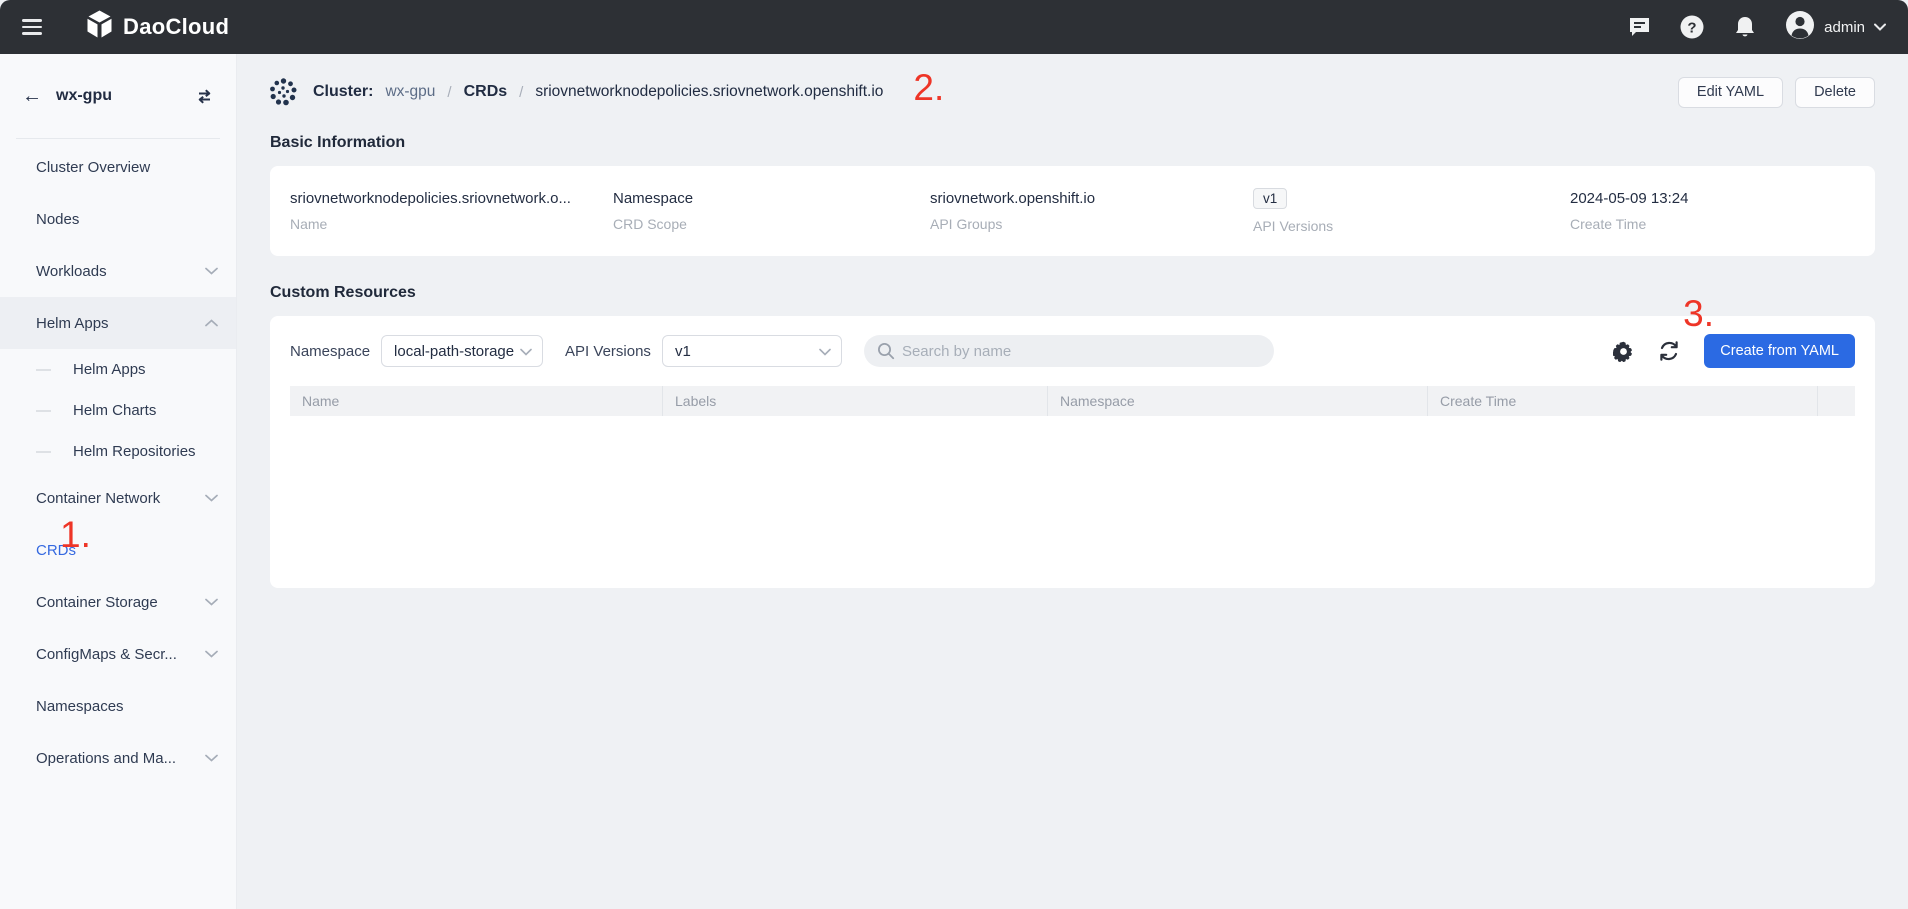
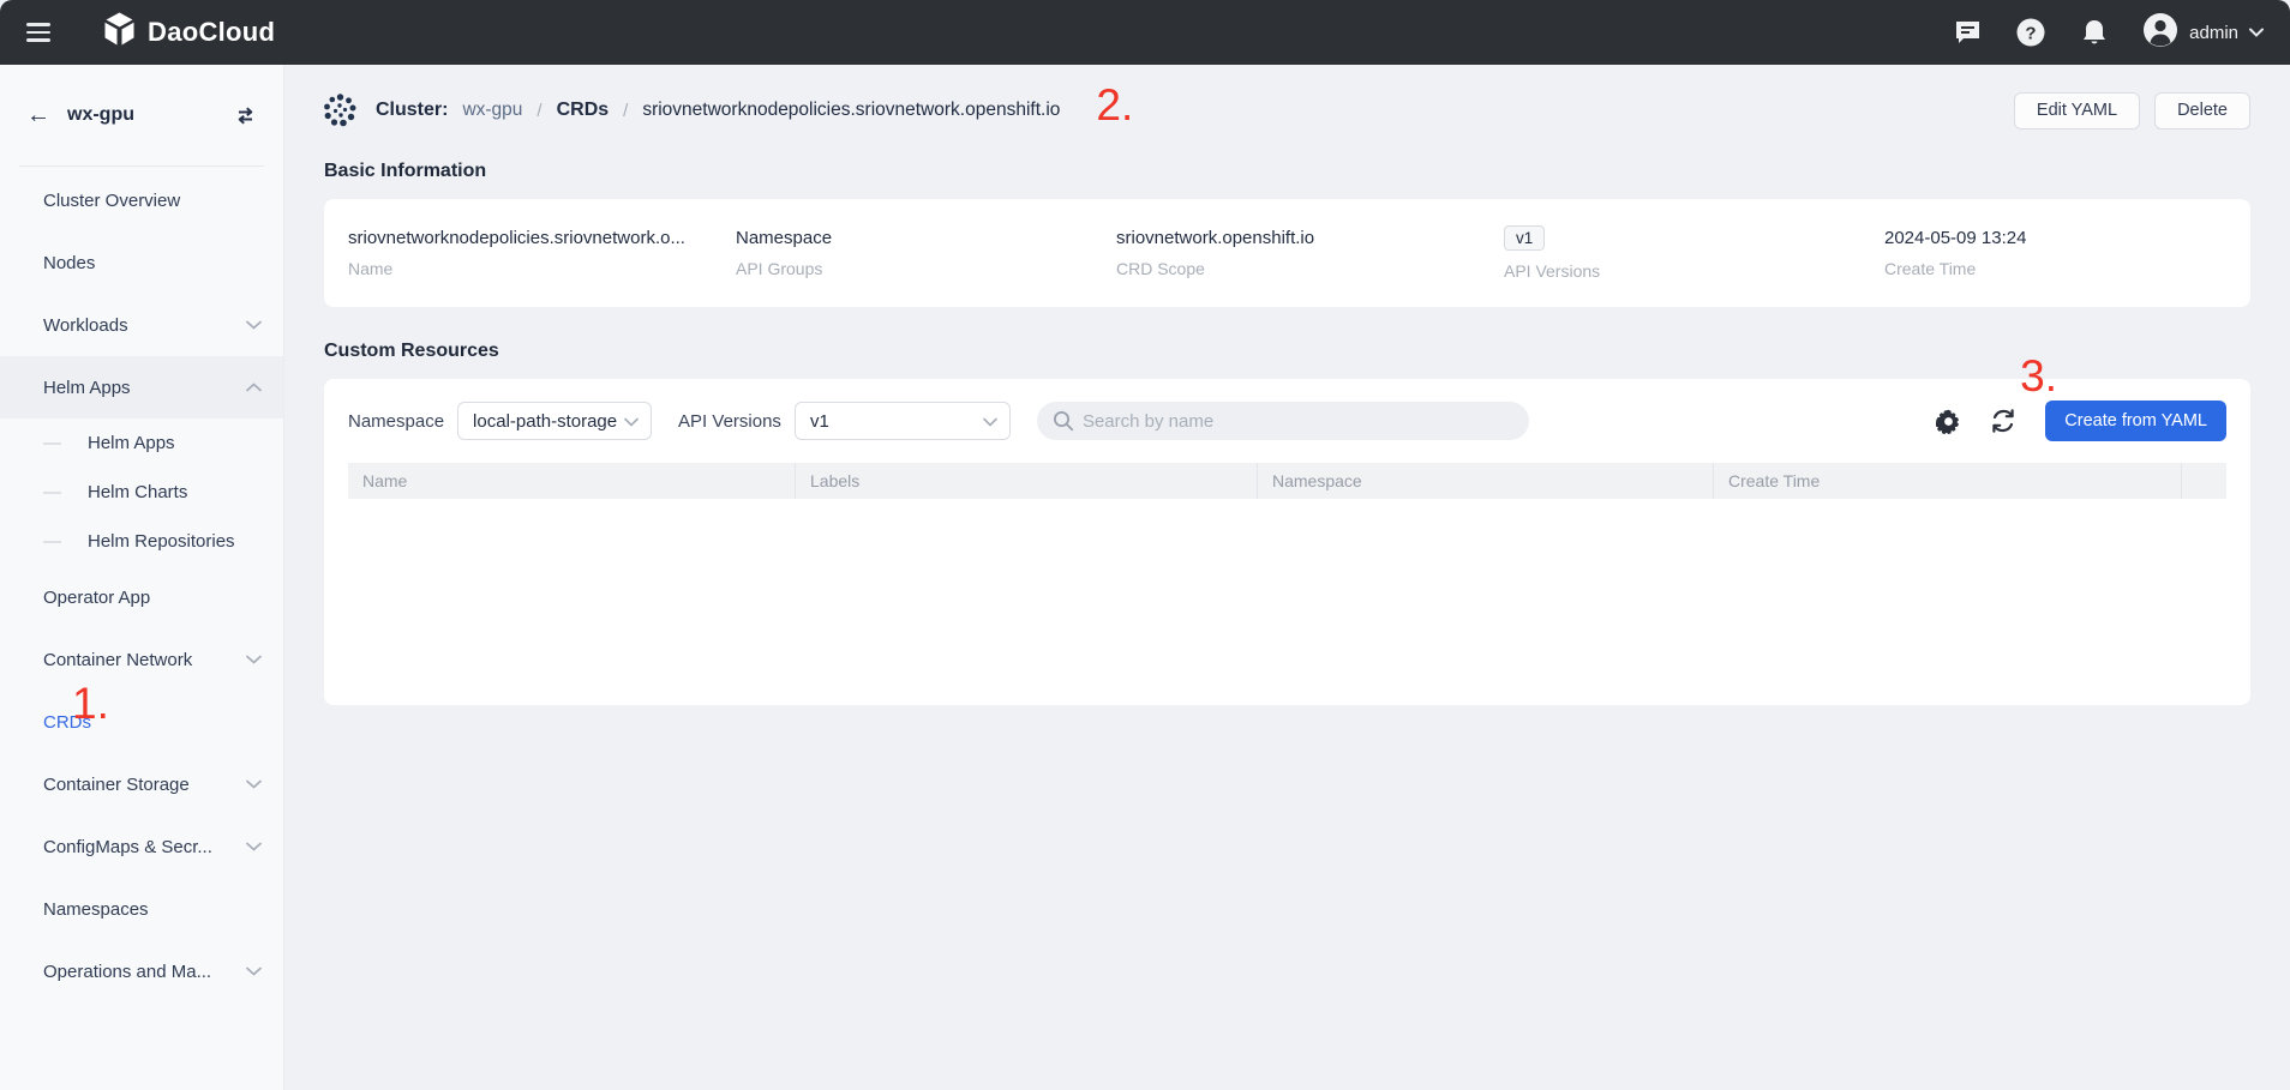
  DaoCloud
  ?
  admin
  ←
  wx-gpu
  Cluster Overview
  Nodes
  Workloads
  Helm Apps
  —
  Helm Apps
  —
  Helm Charts
  —
  Helm Repositories
+ Operator App
  Container Network
  CRDs
  1.
  Container Storage
  ConfigMaps & Secr...
  Namespaces
  Operations and Ma...
  Cluster:
  wx-gpu
  /
  CRDs
  /
  sriovnetworknodepolicies.sriovnetwork.openshift.io
  2.
  Edit YAML
  Delete
  Basic Information
  sriovnetworknodepolicies.sriovnetwork.o...
  Name
  Namespace
- CRD Scope
+ API Groups
  sriovnetwork.openshift.io
- API Groups
+ CRD Scope
  v1
  API Versions
  2024-05-09 13:24
  Create Time
  Custom Resources
  3.
  Namespace
  local-path-storage
  API Versions
  v1
  Search by name
  Create from YAML
  Name
  Labels
  Namespace
  Create Time
